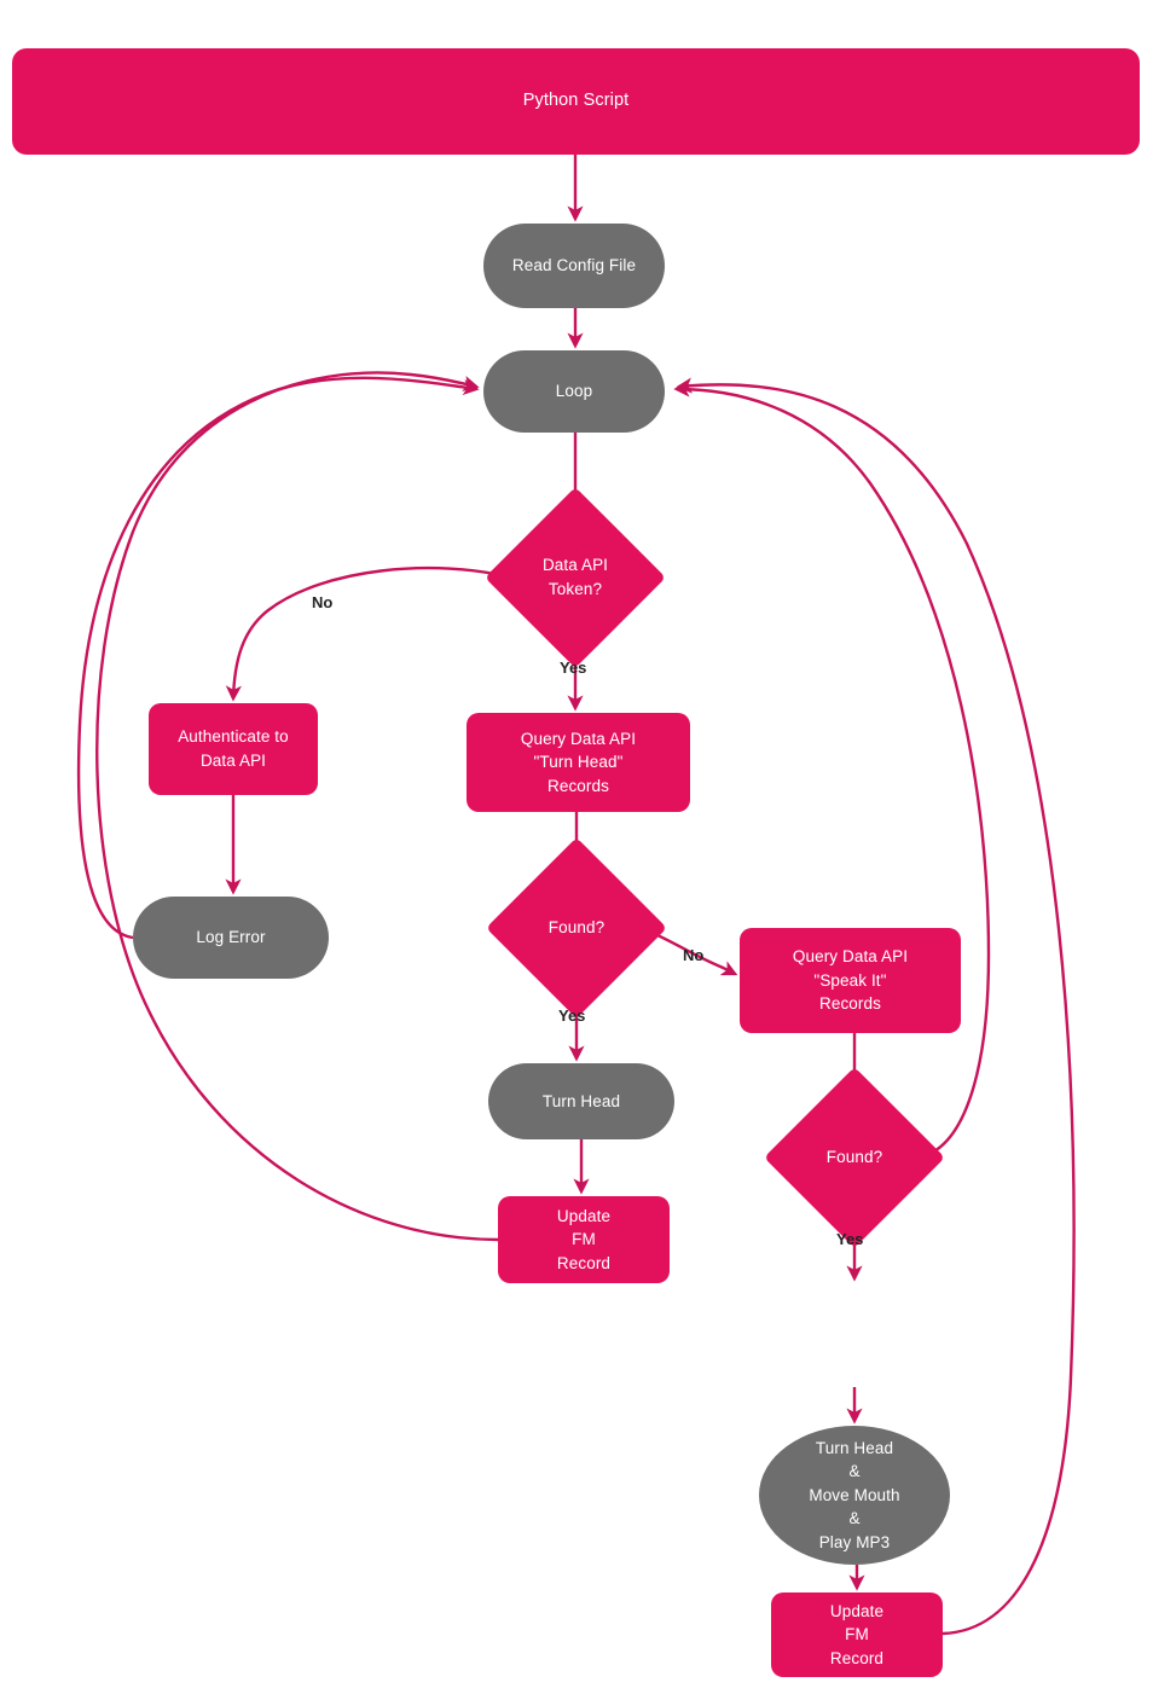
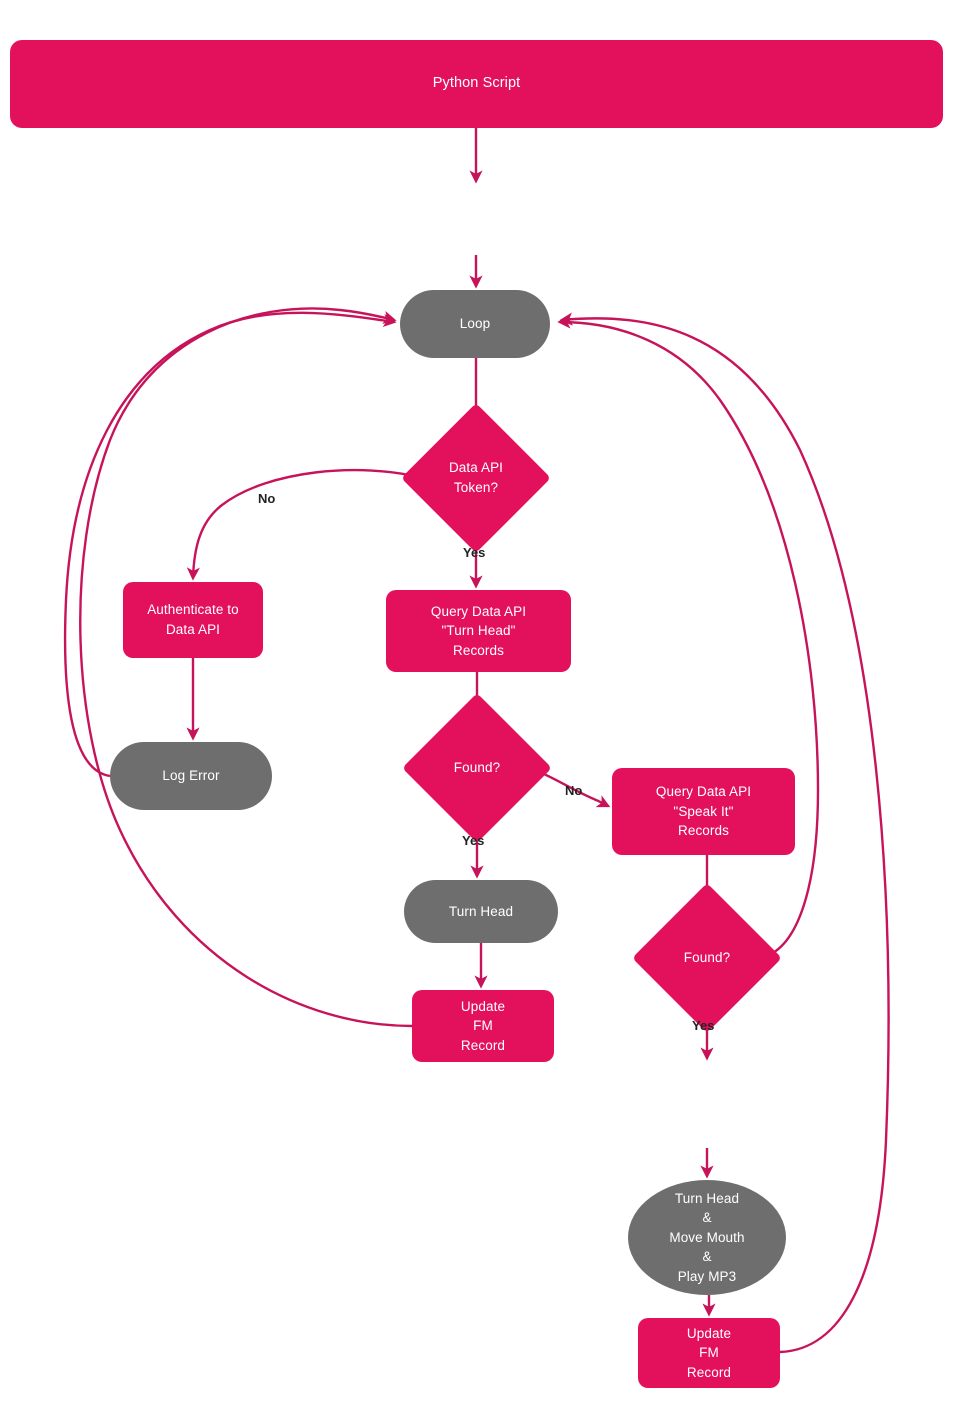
  Python Script
- Read Config File
  Loop
  Data API
  Token?
  Authenticate to
  Data API
  Query Data API
  "Turn Head"
  Records
  Log Error
  Found?
  Query Data API
  "Speak It"
  Records
  Turn Head
  Found?
  Update
  FM
  Record
  Turn Head
  &
  Move Mouth
  &
  Play MP3
  Update
  FM
  Record
  No
  Yes
  Yes
  No
  Yes
